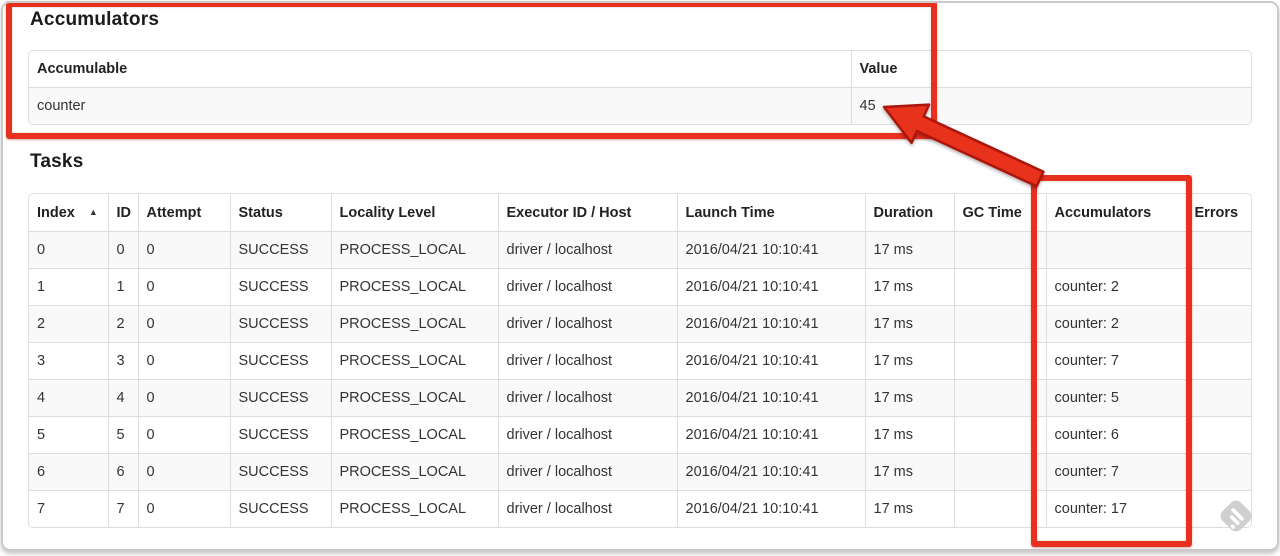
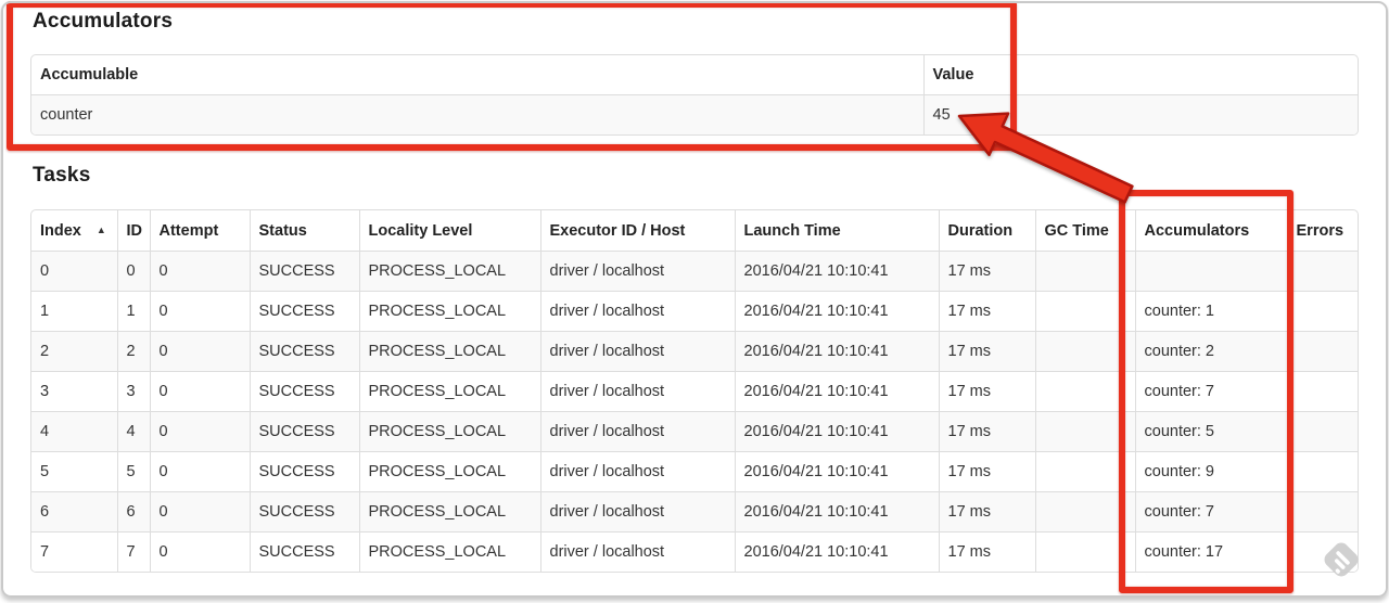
  Accumulators
  Accumulable	Value
  counter	45
  Tasks
  Index ▲	ID	Attempt	Status	Locality Level	Executor ID / Host	Launch Time	Duration	GC Time	Accumulators	Errors
  0	0	0	SUCCESS	PROCESS_LOCAL	driver / localhost	2016/04/21 10:10:41	17 ms
- 1	1	0	SUCCESS	PROCESS_LOCAL	driver / localhost	2016/04/21 10:10:41	17 ms		counter: 2
+ 1	1	0	SUCCESS	PROCESS_LOCAL	driver / localhost	2016/04/21 10:10:41	17 ms		counter: 1
  2	2	0	SUCCESS	PROCESS_LOCAL	driver / localhost	2016/04/21 10:10:41	17 ms		counter: 2
  3	3	0	SUCCESS	PROCESS_LOCAL	driver / localhost	2016/04/21 10:10:41	17 ms		counter: 7
  4	4	0	SUCCESS	PROCESS_LOCAL	driver / localhost	2016/04/21 10:10:41	17 ms		counter: 5
- 5	5	0	SUCCESS	PROCESS_LOCAL	driver / localhost	2016/04/21 10:10:41	17 ms		counter: 6
+ 5	5	0	SUCCESS	PROCESS_LOCAL	driver / localhost	2016/04/21 10:10:41	17 ms		counter: 9
  6	6	0	SUCCESS	PROCESS_LOCAL	driver / localhost	2016/04/21 10:10:41	17 ms		counter: 7
  7	7	0	SUCCESS	PROCESS_LOCAL	driver / localhost	2016/04/21 10:10:41	17 ms		counter: 17
